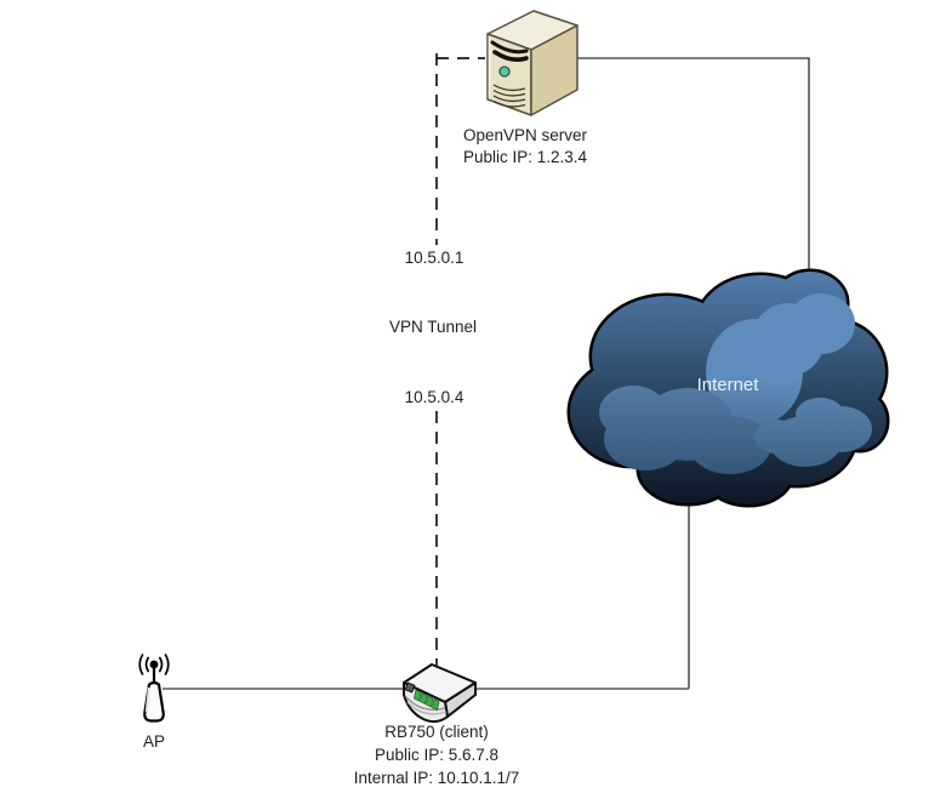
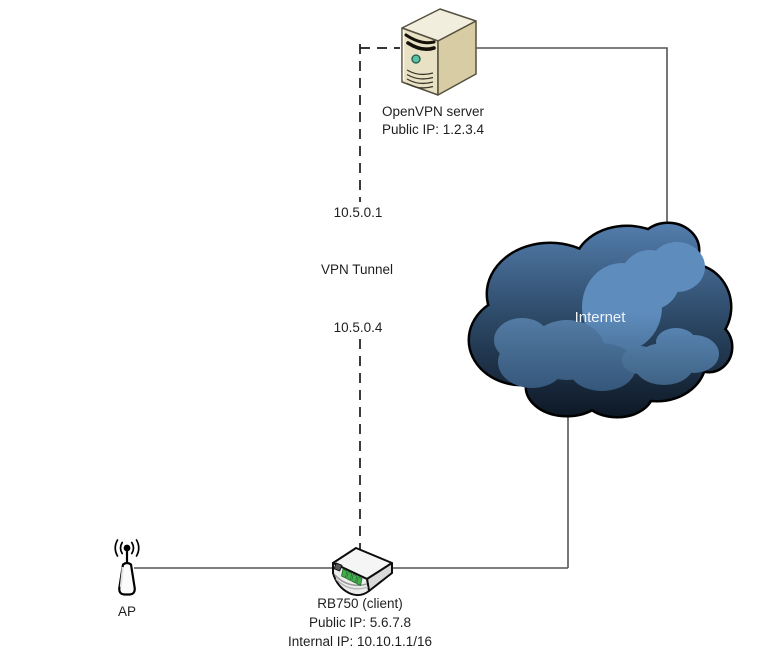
  OpenVPN server
  Public IP: 1.2.3.4
  10.5.0.1
  VPN Tunnel
  10.5.0.4
  Internet
  AP
  RB750 (client)
  Public IP: 5.6.7.8
- Internal IP: 10.10.1.1/7
+ Internal IP: 10.10.1.1/16
